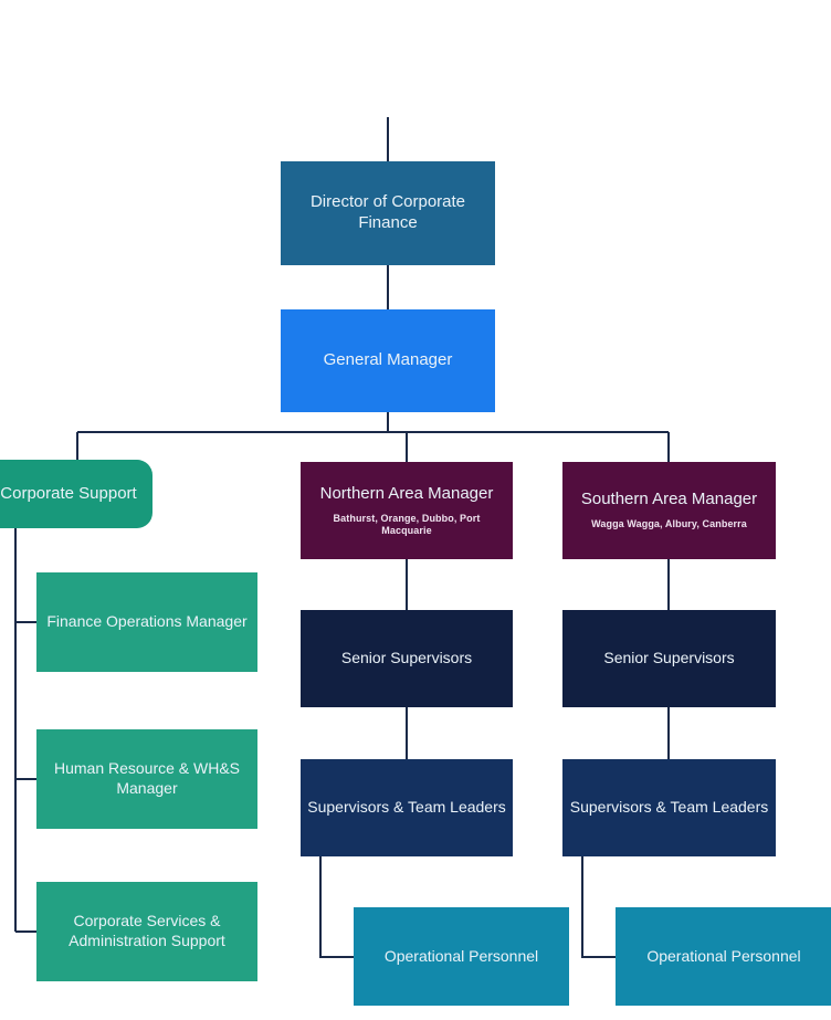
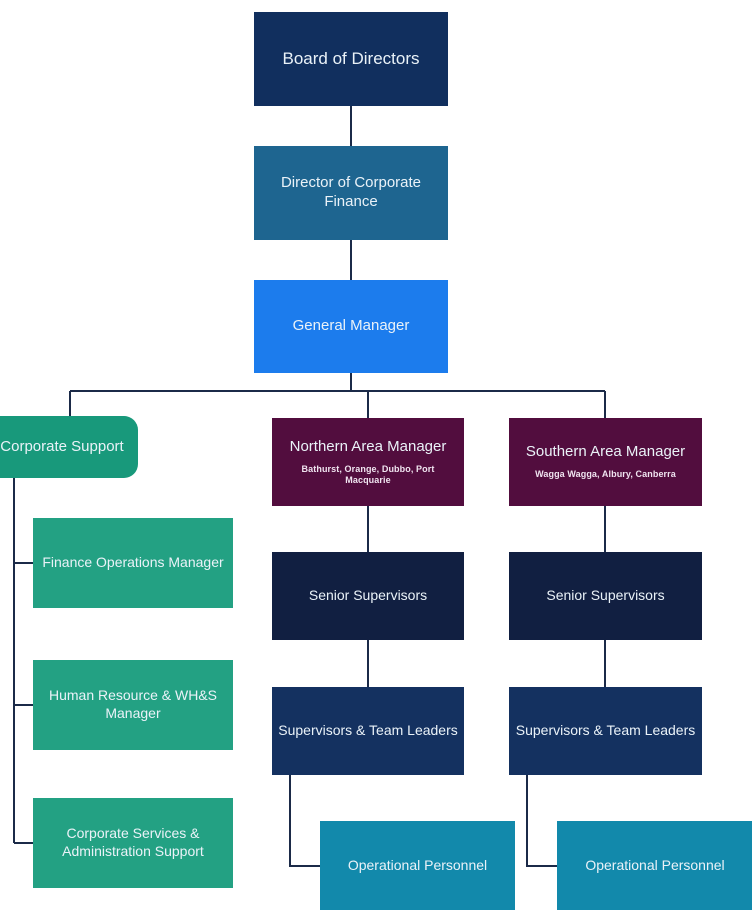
+ Board of Directors
  Director of Corporate Finance
  General Manager
  Corporate Support
  Finance Operations Manager
  Human Resource & WH&S Manager
  Corporate Services & Administration Support
  Northern Area Manager
  Bathurst, Orange, Dubbo, Port Macquarie
  Senior Supervisors
  Supervisors & Team Leaders
  Operational Personnel
  Southern Area Manager
  Wagga Wagga, Albury, Canberra
  Senior Supervisors
  Supervisors & Team Leaders
  Operational Personnel
